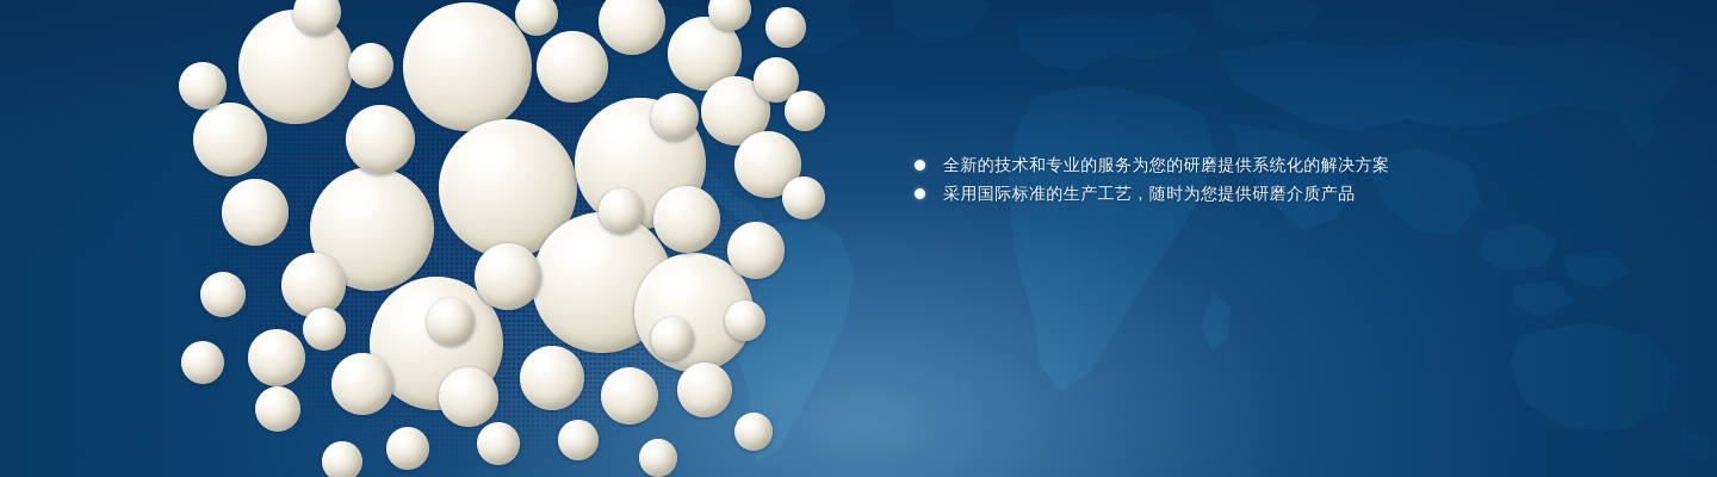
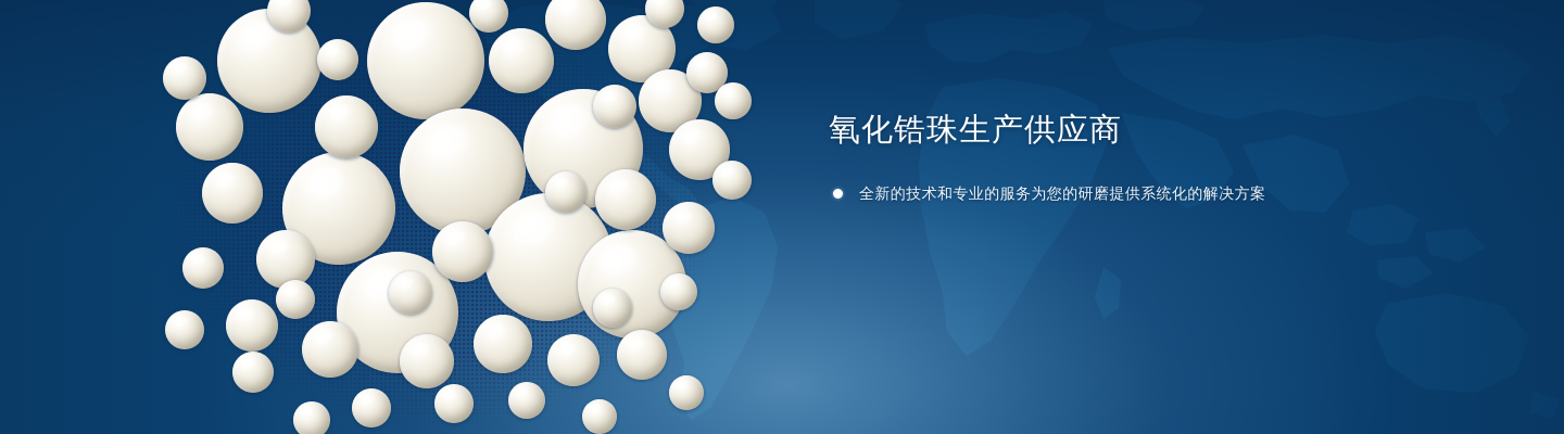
+ 氧化锆珠生产供应商
  全新的技术和专业的服务为您的研磨提供系统化的解决方案
- 采用国际标准的生产工艺，随时为您提供研磨介质产品
